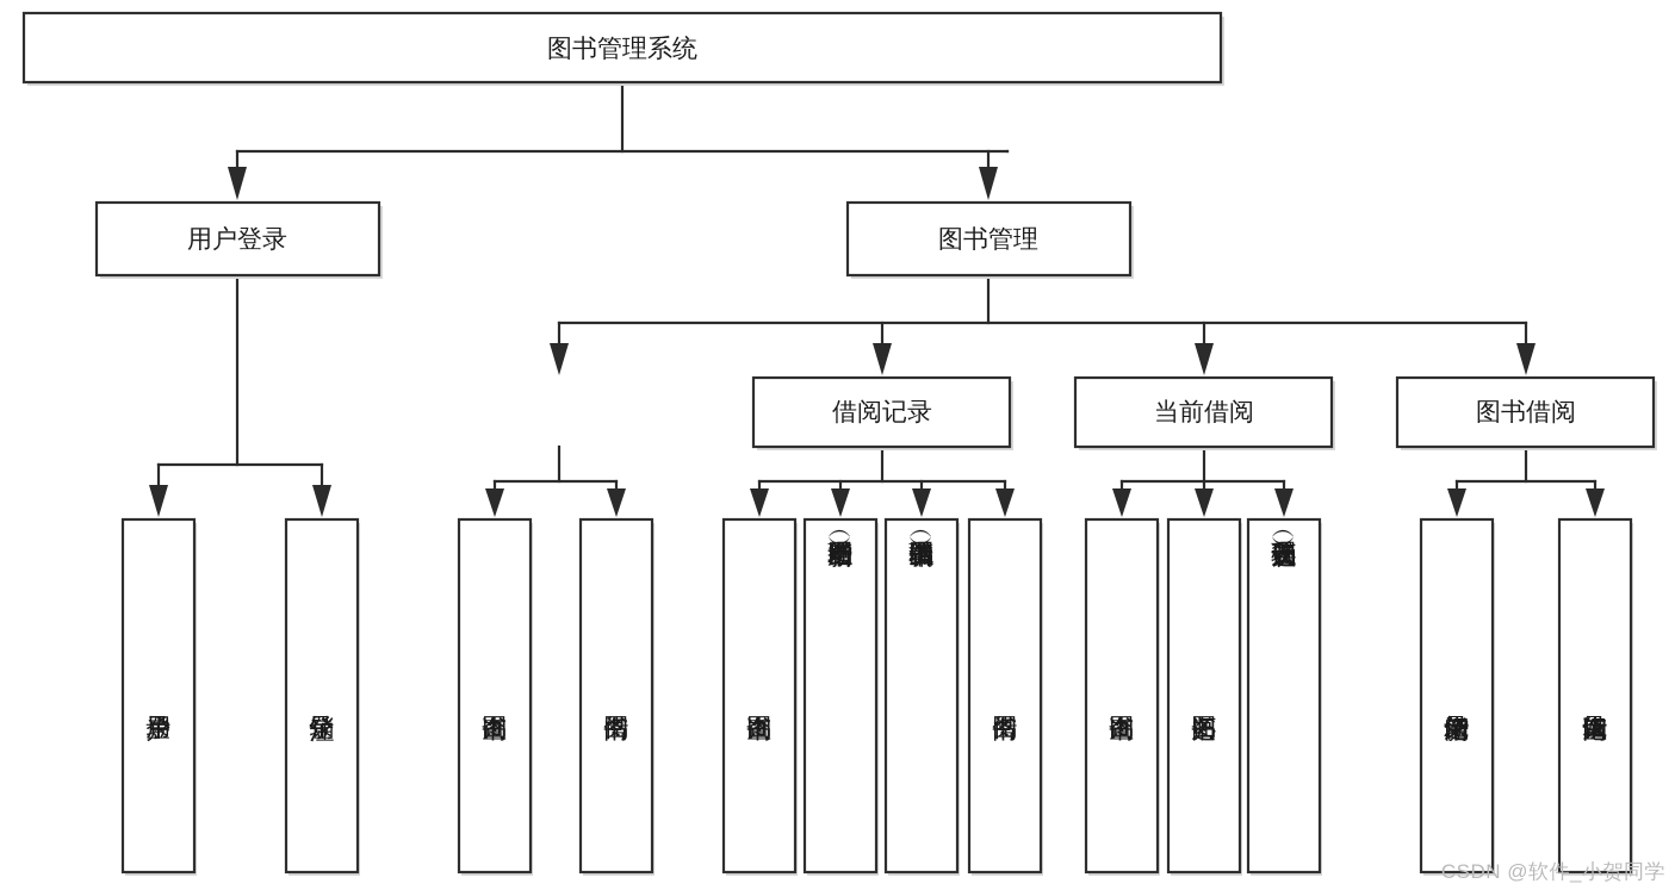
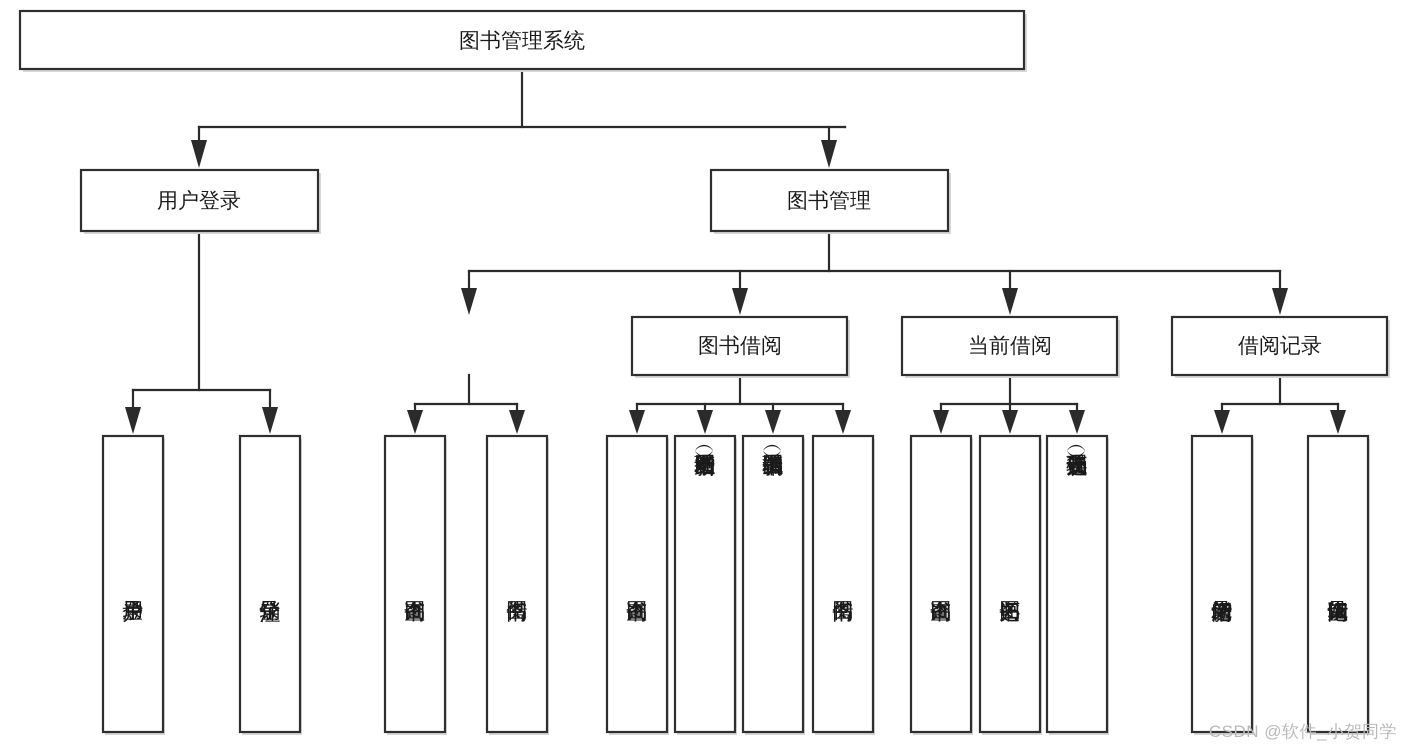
  图书管理系统
  用户登录
  图书管理
- 借阅记录
+ 图书借阅
  当前借阅
- 图书借阅
+ 借阅记录
  CSDN @软件_小贺同学
